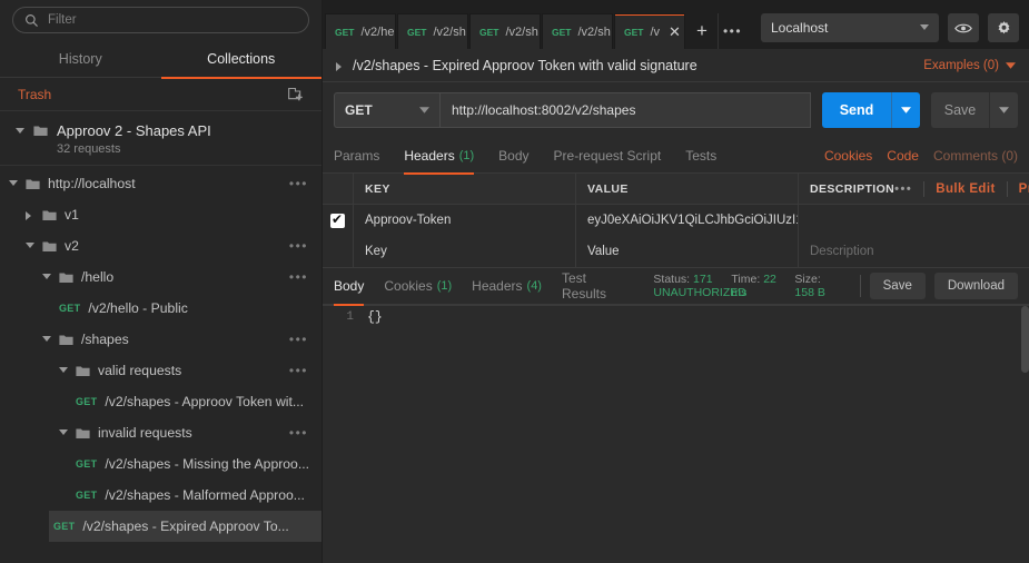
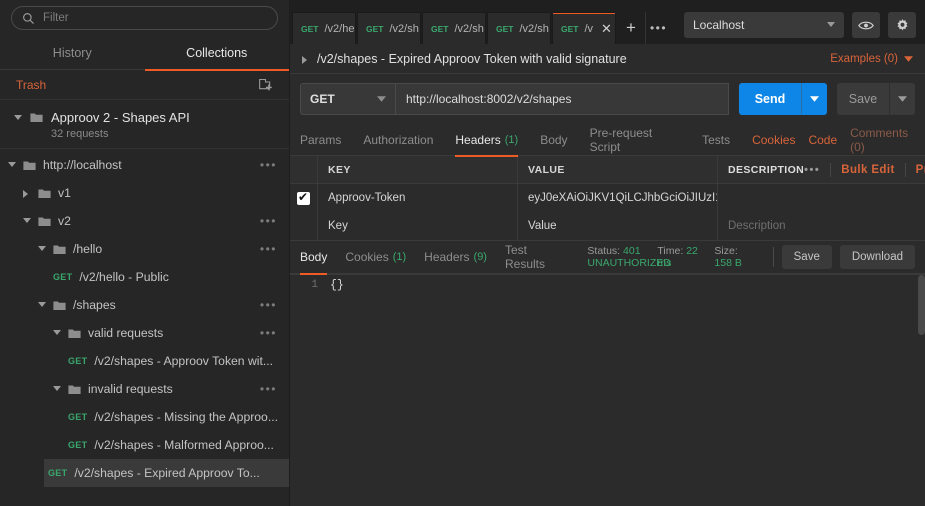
  Filter
  History
  Collections
  Trash
  Approov 2 - Shapes API
  32 requests
  http://localhost
  •••
  v1
  v2
  •••
  /hello
  •••
  GET
  /v2/hello - Public
  /shapes
  •••
  valid requests
  •••
  GET
  /v2/shapes - Approov Token wit...
  invalid requests
  •••
  GET
  /v2/shapes - Missing the Approo...
  GET
  /v2/shapes - Malformed Approo...
  GET
  /v2/shapes - Expired Approov To...
  GET
  /v2/he
  GET
  /v2/sh
  GET
  /v2/sh
  GET
  /v2/sh
  GET
  /v
  ✕
  +
  •••
  Localhost
  /v2/shapes - Expired Approov Token with valid signature
  Examples (0)
  GET
  http://localhost:8002/v2/shapes
  Send
  Save
  Params
+ Authorization
  Headers
  (1)
  Body
  Pre-request Script
  Tests
  Cookies
  Code
  Comments (0)
  KEY
  VALUE
  DESCRIPTION
  •••
  Bulk Edit
  Approov-Token
  eyJ0eXAiOiJKV1QiLCJhbGciOiJIUzI
  Key
  Value
  Description
  Body
  Cookies
  (1)
  Headers
- (4)
+ (9)
  Test Results
- Status: 171 UNAUTHORIZED
+ Status: 401 UNAUTHORIZED
  Time: 22 ms
  Size: 158 B
  Save
  Download
  1
  {}
